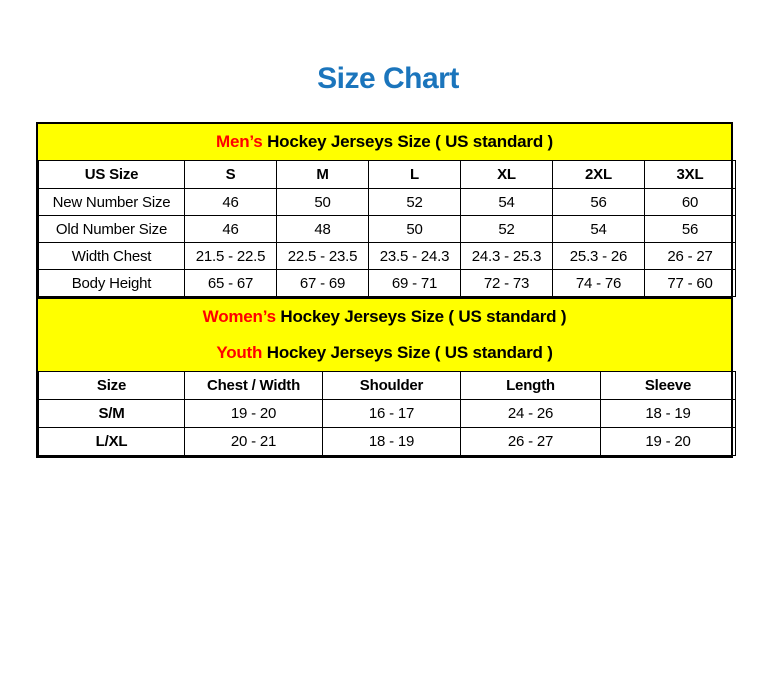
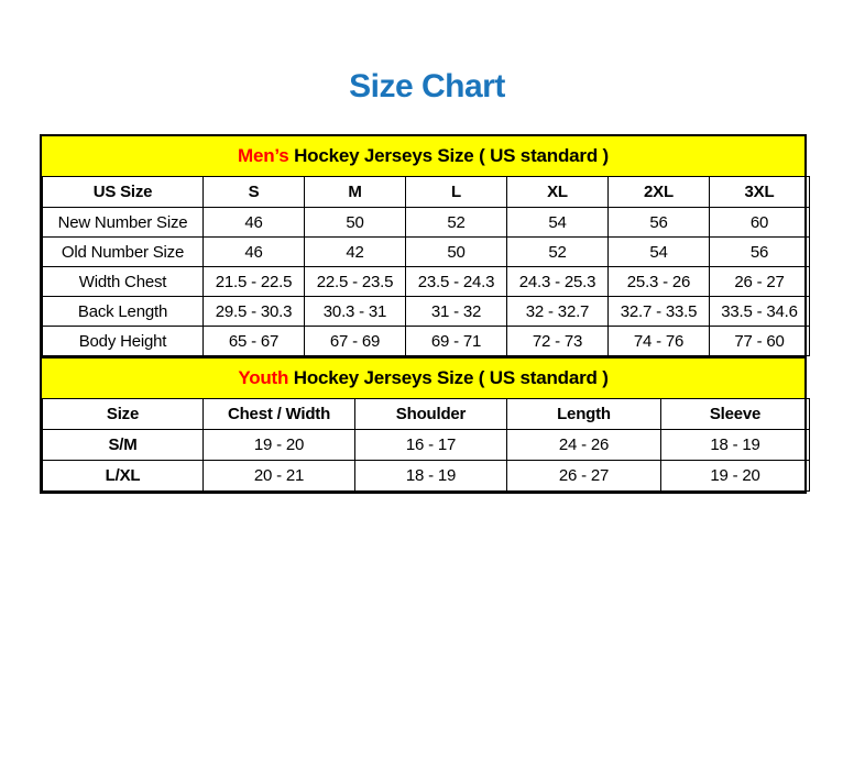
  Size Chart
  Men’s Hockey Jerseys Size ( US standard )
  US Size	S	M	L	XL	2XL	3XL
  New Number Size	46	50	52	54	56	60
- Old Number Size	46	48	50	52	54	56
+ Old Number Size	46	42	50	52	54	56
  Width Chest	21.5 - 22.5	22.5 - 23.5	23.5 - 24.3	24.3 - 25.3	25.3 - 26	26 - 27
+ Back Length	29.5 - 30.3	30.3 - 31	31 - 32	32 - 32.7	32.7 - 33.5	33.5 - 34.6
  Body Height	65 - 67	67 - 69	69 - 71	72 - 73	74 - 76	77 - 60
- Women’s Hockey Jerseys Size ( US standard )
  Youth Hockey Jerseys Size ( US standard )
  Size	Chest / Width	Shoulder	Length	Sleeve
  S/M	19 - 20	16 - 17	24 - 26	18 - 19
  L/XL	20 - 21	18 - 19	26 - 27	19 - 20
